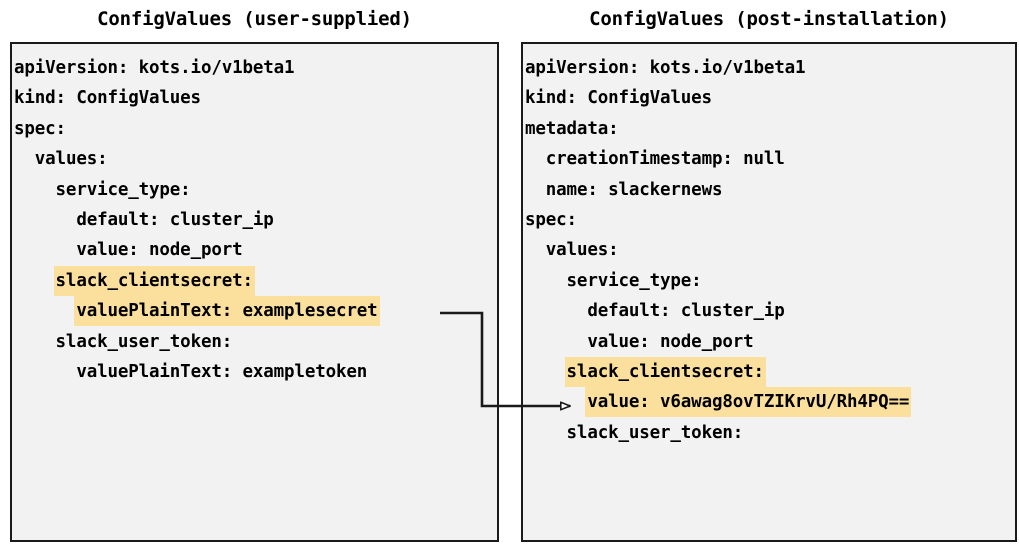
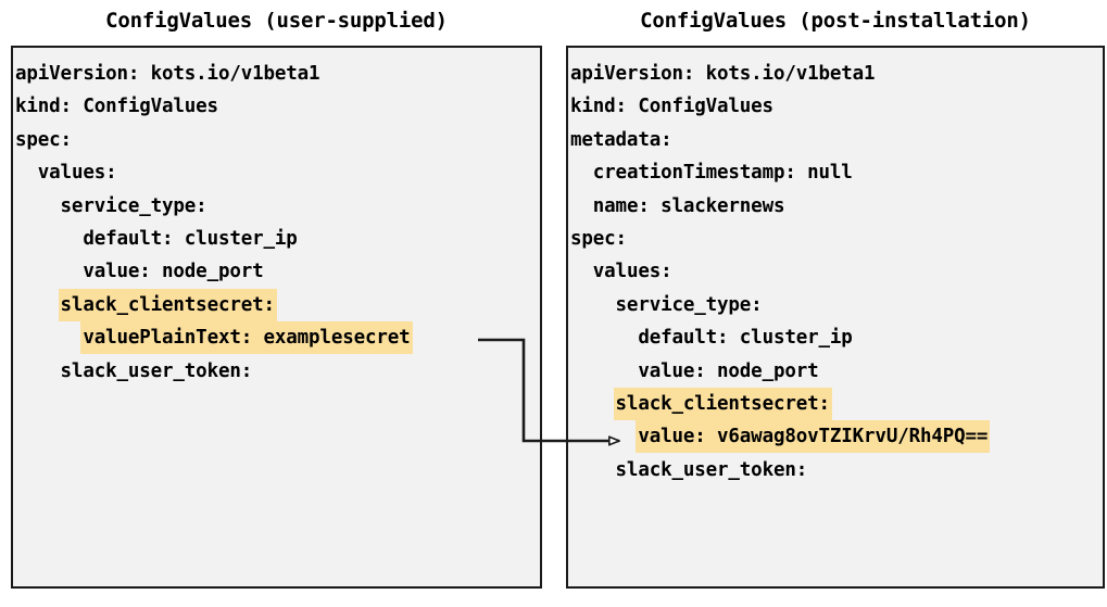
  ConfigValues (user-supplied)
  apiVersion: kots.io/v1beta1
  kind: ConfigValues
  spec:
  values:
  service_type:
  default: cluster_ip
  value: node_port
  slack_clientsecret:
  valuePlainText: examplesecret
  slack_user_token:
- valuePlainText: exampletoken
  ConfigValues (post-installation)
  apiVersion: kots.io/v1beta1
  kind: ConfigValues
  metadata:
  creationTimestamp: null
  name: slackernews
  spec:
  values:
  service_type:
  default: cluster_ip
  value: node_port
  slack_clientsecret:
  value: v6awag8ovTZIKrvU/Rh4PQ==
  slack_user_token:
